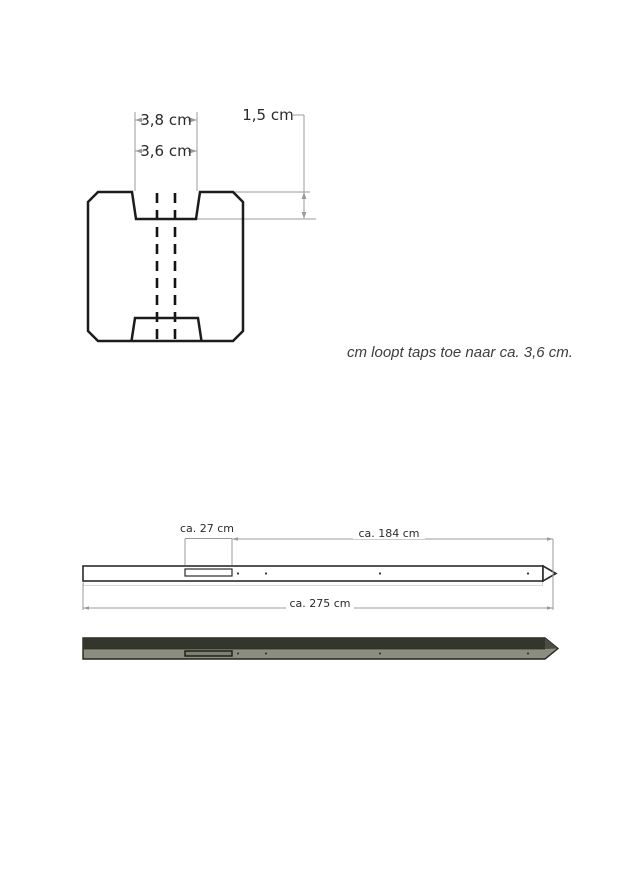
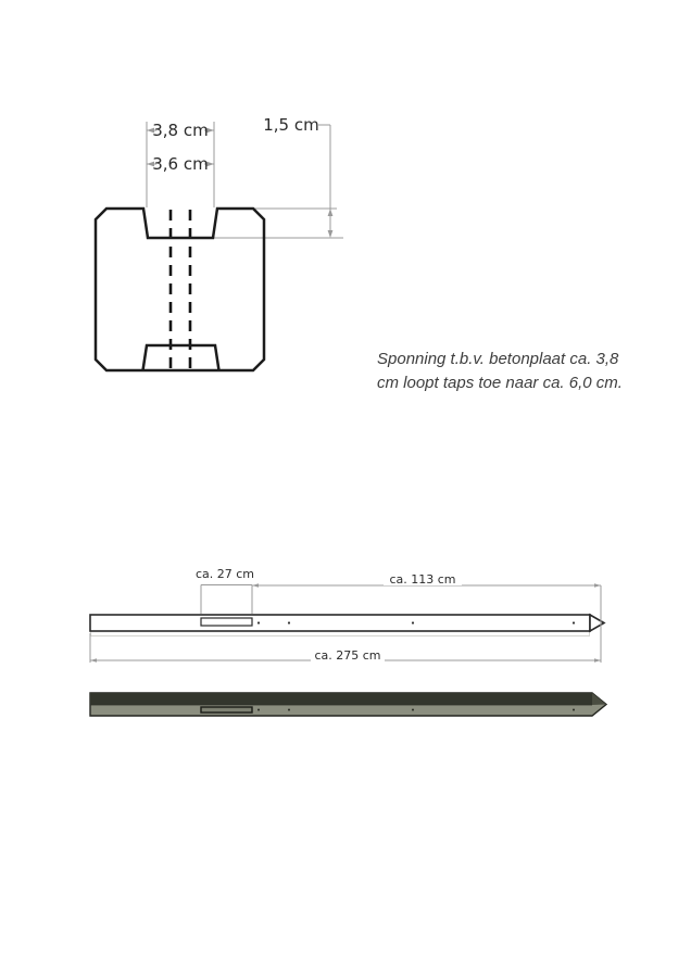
  3,8 cm
  3,6 cm
  1,5 cm
+ Sponning t.b.v. betonplaat ca. 3,8
- cm loopt taps toe naar ca. 3,6 cm.
+ cm loopt taps toe naar ca. 6,0 cm.
  ca. 27 cm
- ca. 184 cm
+ ca. 113 cm
  ca. 275 cm
